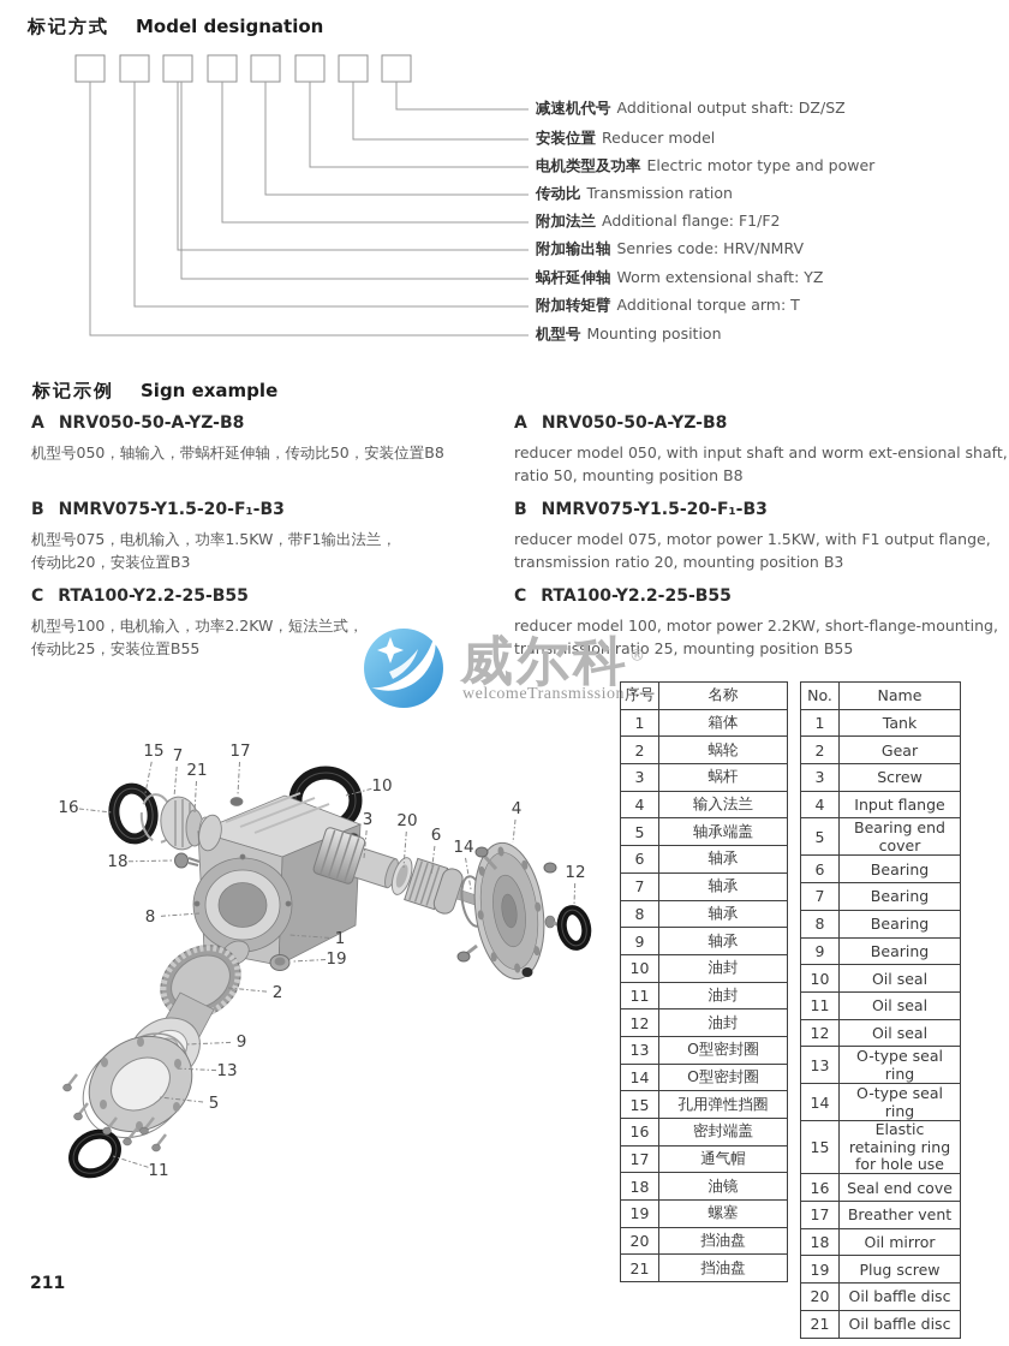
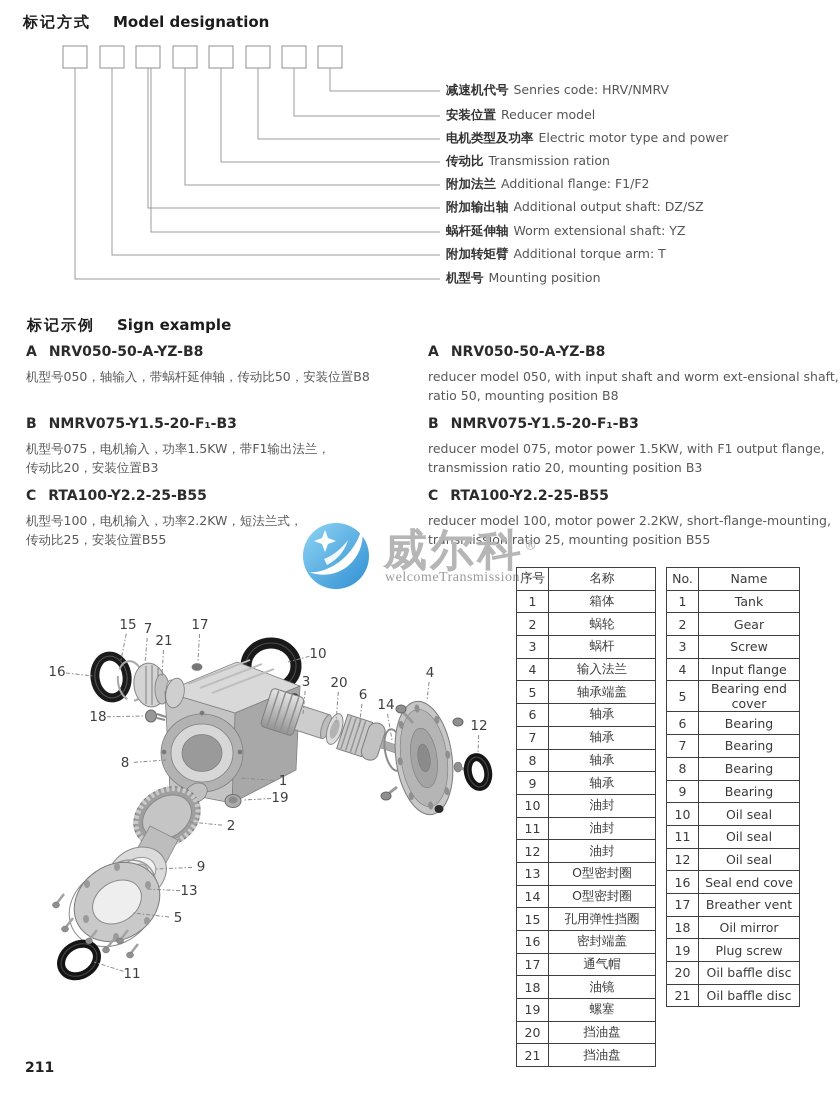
  15
  7
  21
  17
  10
  16
  18
  3
  20
  6
  14
  4
  12
  8
  1
  19
  2
  9
  13
  5
  11
  标记方式 Model designation
- 减速机代号 Additional output shaft: DZ/SZ
+ 减速机代号 Senries code: HRV/NMRV
  安装位置 Reducer model
  电机类型及功率 Electric motor type and power
  传动比 Transmission ration
  附加法兰 Additional flange: F1/F2
- 附加输出轴 Senries code: HRV/NMRV
+ 附加输出轴 Additional output shaft: DZ/SZ
  蜗杆延伸轴 Worm extensional shaft: YZ
  附加转矩臂 Additional torque arm: T
  机型号 Mounting position
  标记示例 Sign example
  A NRV050-50-A-YZ-B8
  机型号050，轴输入，带蜗杆延伸轴，传动比50，安装位置B8
  B NMRV075-Y1.5-20-F₁-B3
  机型号075，电机输入，功率1.5KW，带F1输出法兰，
  传动比20，安装位置B3
  C RTA100-Y2.2-25-B55
  机型号100，电机输入，功率2.2KW，短法兰式，
  传动比25，安装位置B55
  A NRV050-50-A-YZ-B8
  reducer model 050, with input shaft and worm ext-ensional shaft,
  ratio 50, mounting position B8
  B NMRV075-Y1.5-20-F₁-B3
  reducer model 075, motor power 1.5KW, with F1 output flange,
  transmission ratio 20, mounting position B3
  C RTA100-Y2.2-25-B55
  reducer model 100, motor power 2.2KW, short-flange-mounting,
  transmission ratio 25, mounting position B55
  威尔科®
  welcomeTransmission
  序号	名称
  1	箱体
  2	蜗轮
  3	蜗杆
  4	输入法兰
  5	轴承端盖
  6	轴承
  7	轴承
  8	轴承
  9	轴承
  10	油封
  11	油封
  12	油封
  13	O型密封圈
  14	O型密封圈
  15	孔用弹性挡圈
  16	密封端盖
  17	通气帽
  18	油镜
  19	螺塞
  20	挡油盘
  21	挡油盘
  No.	Name
  1	Tank
  2	Gear
  3	Screw
  4	Input flange
  5	Bearing end cover
  6	Bearing
  7	Bearing
  8	Bearing
  9	Bearing
  10	Oil seal
  11	Oil seal
  12	Oil seal
- 13	O-type seal ring
- 14	O-type seal ring
- 15	Elastic retaining ring for hole use
  16	Seal end cove
  17	Breather vent
  18	Oil mirror
  19	Plug screw
  20	Oil baffle disc
  21	Oil baffle disc
  211
